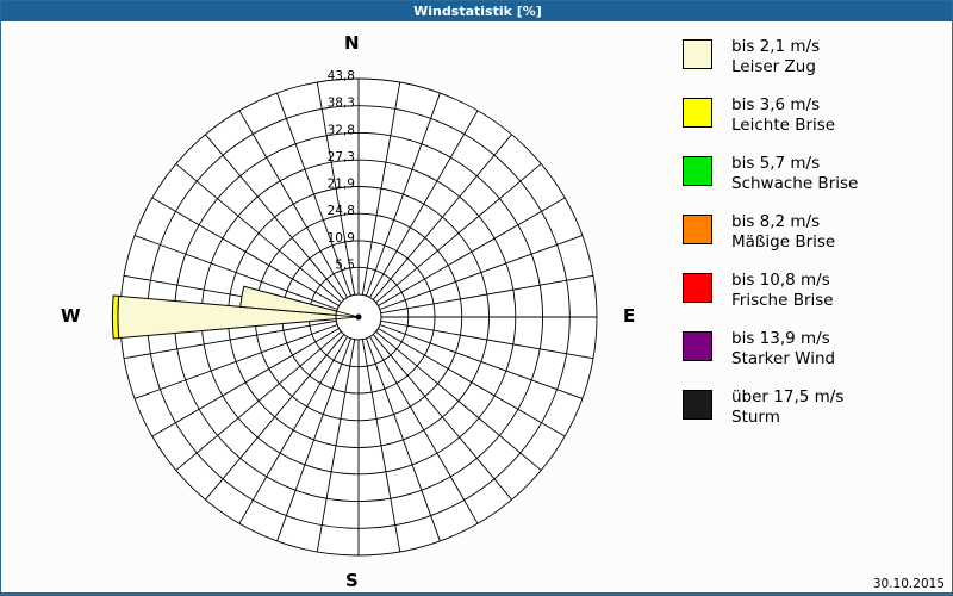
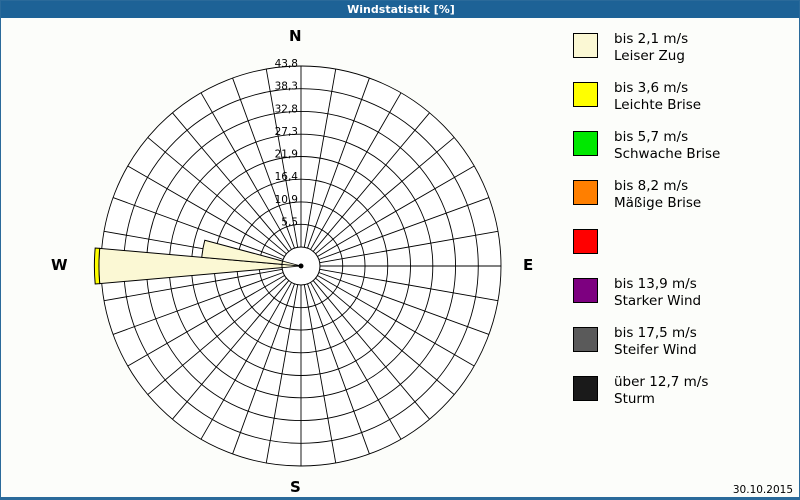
  Windstatistik [%]
  5,5
  10,9
- 24,8
+ 16,4
  21,9
  27,3
  32,8
  38,3
  43,8
  N
  S
  W
  E
  bis 2,1 m/s
  Leiser Zug
  bis 3,6 m/s
  Leichte Brise
  bis 5,7 m/s
  Schwache Brise
  bis 8,2 m/s
  Mäßige Brise
- bis 10,8 m/s
- Frische Brise
  bis 13,9 m/s
  Starker Wind
+ bis 17,5 m/s
+ Steifer Wind
- über 17,5 m/s
+ über 12,7 m/s
  Sturm
  30.10.2015
